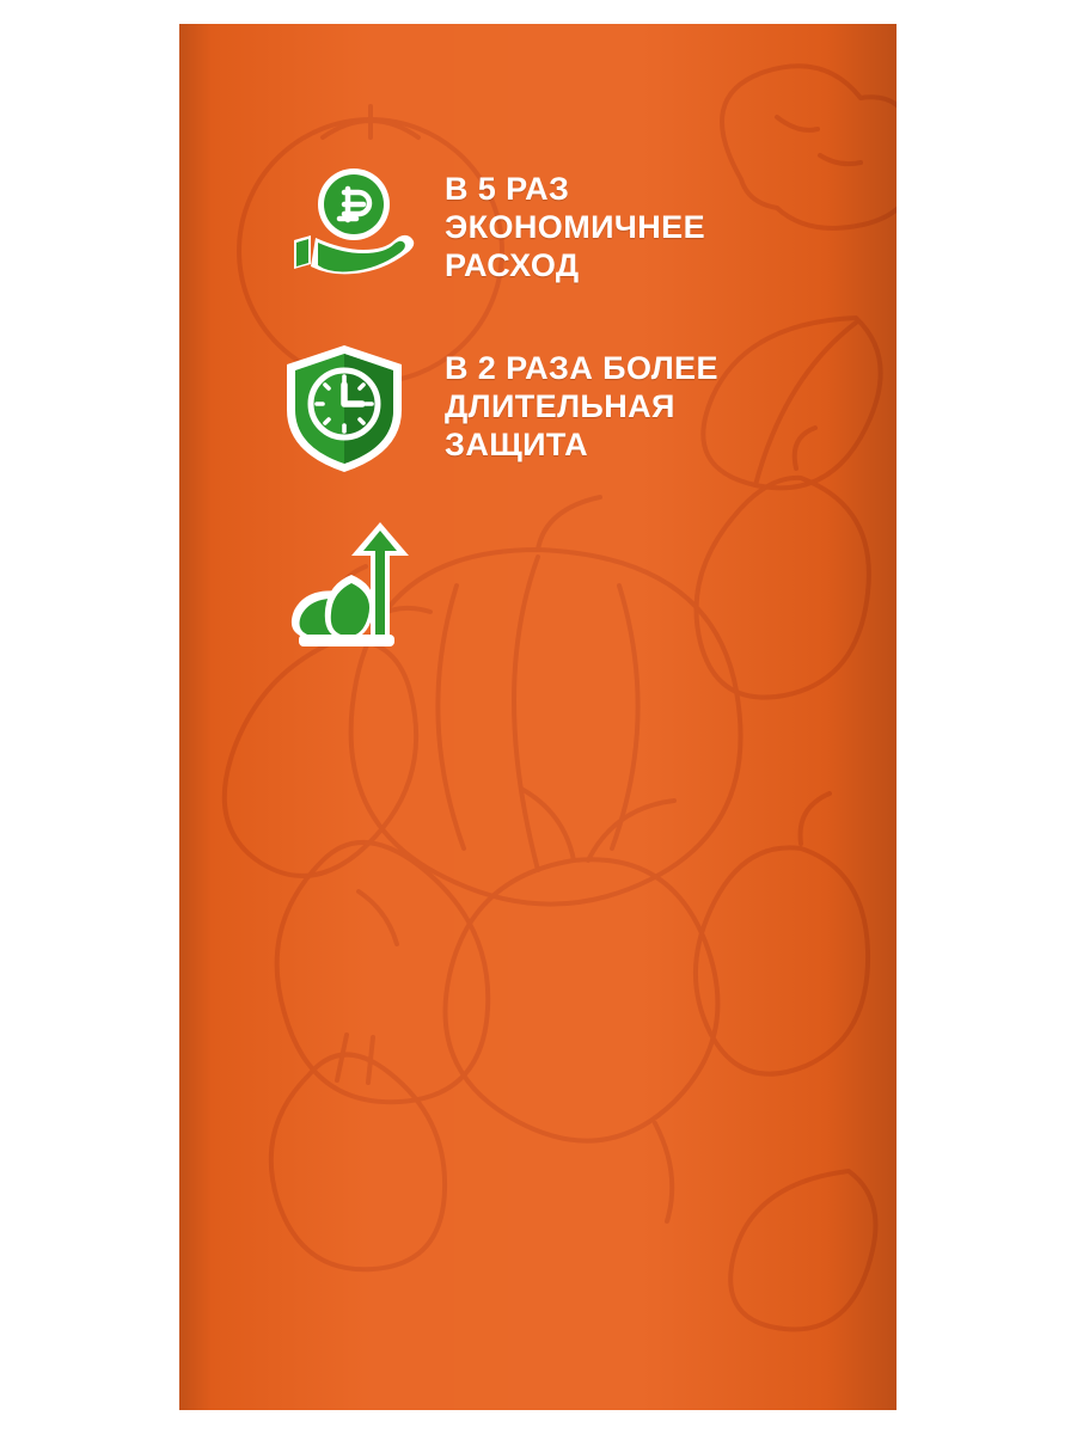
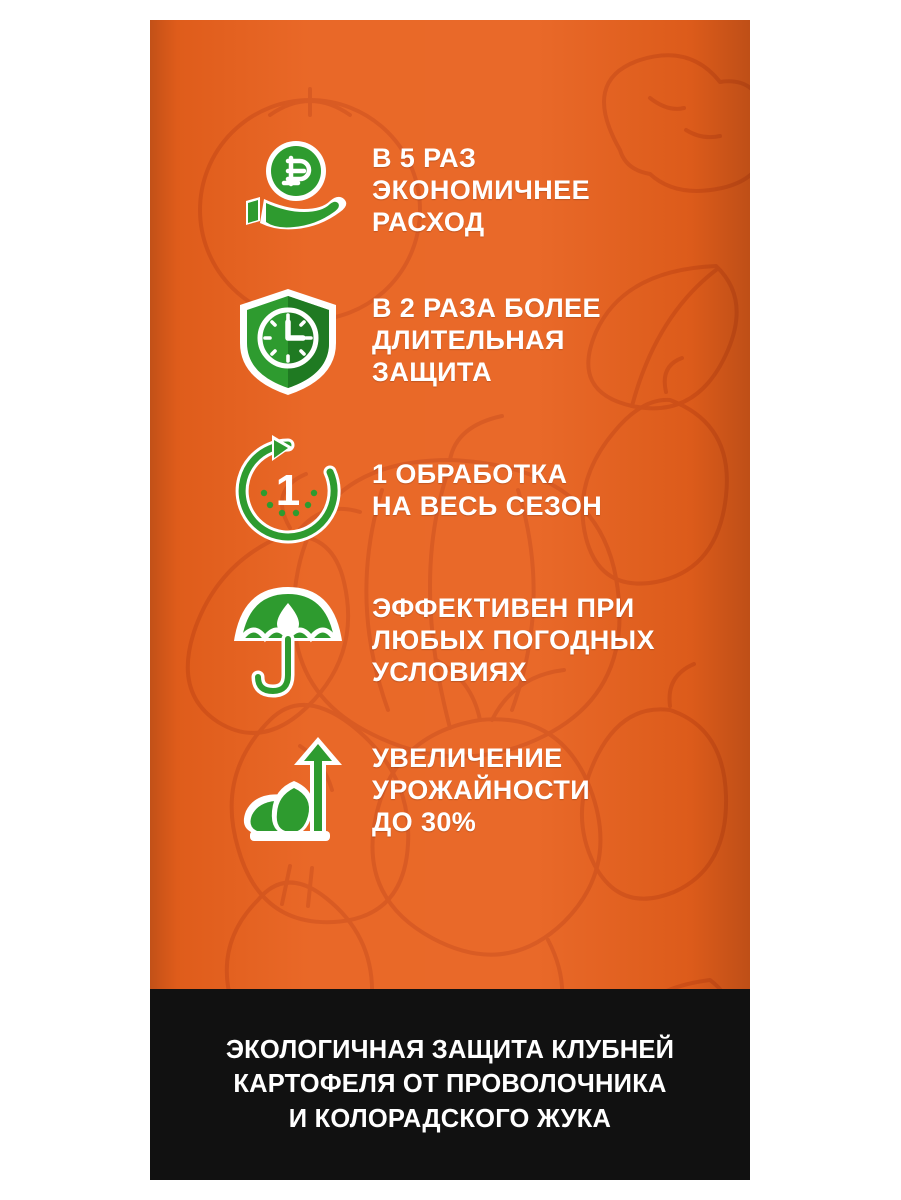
  В 5 РАЗ
  ЭКОНОМИЧНЕЕ
  РАСХОД
  В 2 РАЗА БОЛЕЕ
  ДЛИТЕЛЬНАЯ
  ЗАЩИТА
+ 1
+ 1 ОБРАБОТКА
+ НА ВЕСЬ СЕЗОН
+ ЭФФЕКТИВЕН ПРИ
+ ЛЮБЫХ ПОГОДНЫХ
+ УСЛОВИЯХ
+ УВЕЛИЧЕНИЕ
+ УРОЖАЙНОСТИ
+ ДО 30%
+ ЭКОЛОГИЧНАЯ ЗАЩИТА КЛУБНЕЙ
+ КАРТОФЕЛЯ ОТ ПРОВОЛОЧНИКА
+ И КОЛОРАДСКОГО ЖУКА
